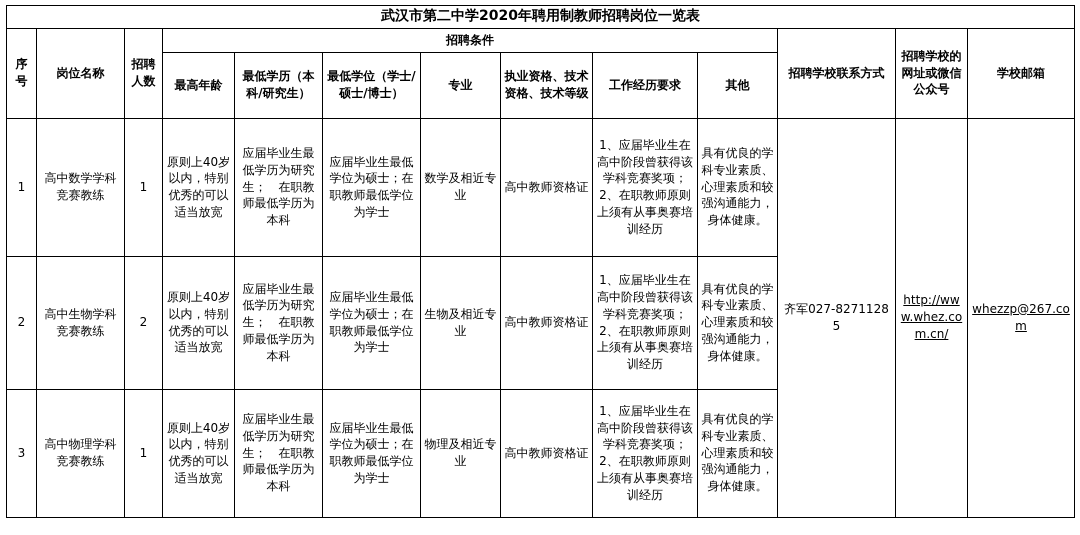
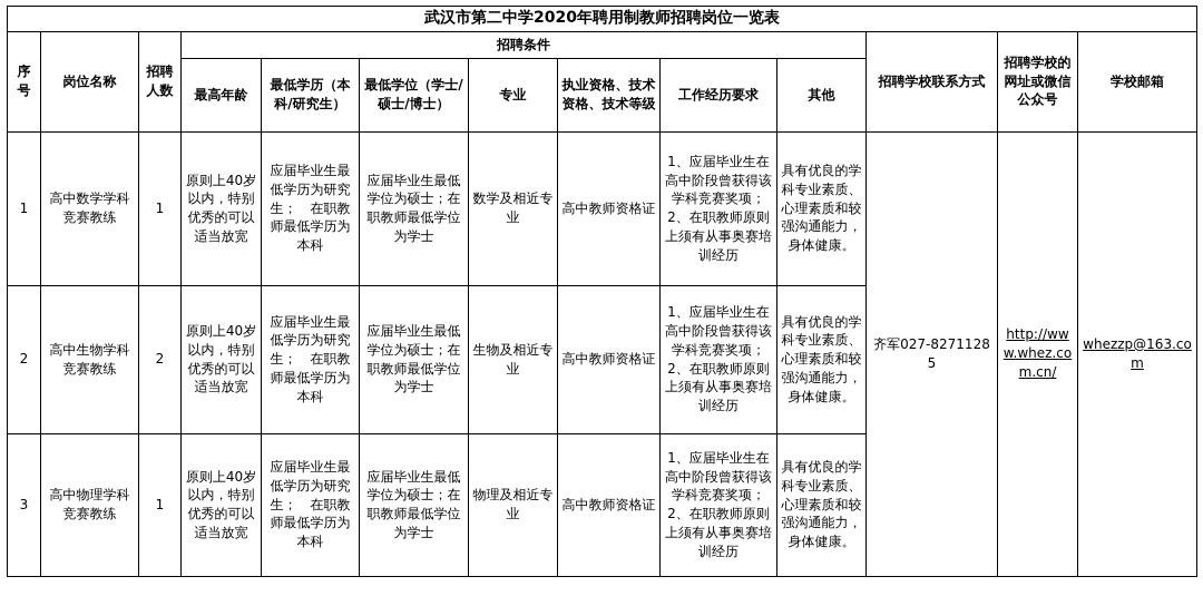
  武汉市第二中学2020年聘用制教师招聘岗位一览表
  序号	岗位名称	招聘人数	招聘条件	招聘学校联系方式	招聘学校的网址或微信公众号	学校邮箱
  最高年龄	最低学历（本科/研究生）	最低学位（学士/硕士/博士）	专业	执业资格、技术资格、技术等级	工作经历要求	其他
- 1	高中数学学科竞赛教练	1	原则上40岁以内，特别优秀的可以适当放宽	应届毕业生最低学历为研究生； 在职教师最低学历为本科	应届毕业生最低学位为硕士；在职教师最低学位为学士	数学及相近专业	高中教师资格证	1、应届毕业生在高中阶段曾获得该学科竞赛奖项；2、在职教师原则上须有从事奥赛培训经历	具有优良的学科专业素质、心理素质和较强沟通能力，身体健康。	齐军027-82711285	http://www.whez.com.cn/	whezzp@267.com
+ 1	高中数学学科竞赛教练	1	原则上40岁以内，特别优秀的可以适当放宽	应届毕业生最低学历为研究生； 在职教师最低学历为本科	应届毕业生最低学位为硕士；在职教师最低学位为学士	数学及相近专业	高中教师资格证	1、应届毕业生在高中阶段曾获得该学科竞赛奖项；2、在职教师原则上须有从事奥赛培训经历	具有优良的学科专业素质、心理素质和较强沟通能力，身体健康。	齐军027-82711285	http://www.whez.com.cn/	whezzp@163.com
  2	高中生物学科竞赛教练	2	原则上40岁以内，特别优秀的可以适当放宽	应届毕业生最低学历为研究生； 在职教师最低学历为本科	应届毕业生最低学位为硕士；在职教师最低学位为学士	生物及相近专业	高中教师资格证	1、应届毕业生在高中阶段曾获得该学科竞赛奖项；2、在职教师原则上须有从事奥赛培训经历	具有优良的学科专业素质、心理素质和较强沟通能力，身体健康。
  3	高中物理学科竞赛教练	1	原则上40岁以内，特别优秀的可以适当放宽	应届毕业生最低学历为研究生； 在职教师最低学历为本科	应届毕业生最低学位为硕士；在职教师最低学位为学士	物理及相近专业	高中教师资格证	1、应届毕业生在高中阶段曾获得该学科竞赛奖项；2、在职教师原则上须有从事奥赛培训经历	具有优良的学科专业素质、心理素质和较强沟通能力，身体健康。
